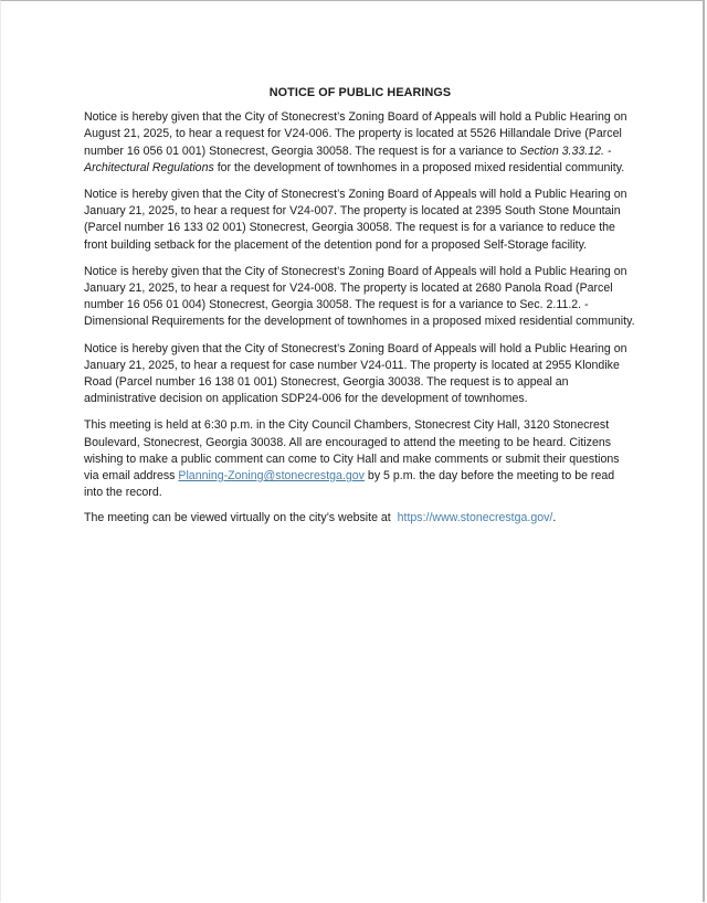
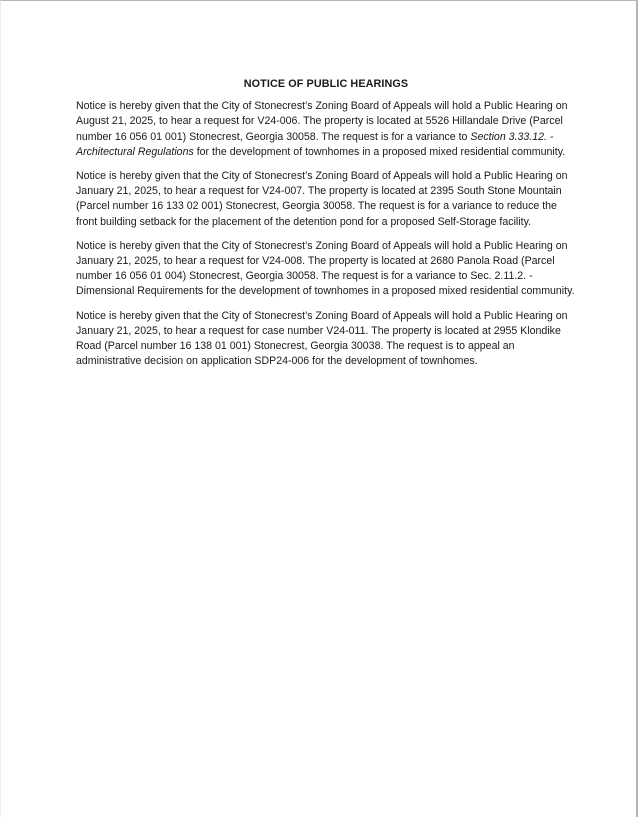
  NOTICE OF PUBLIC HEARINGS
  Notice is hereby given that the City of Stonecrest’s Zoning Board of Appeals will hold a Public Hearing on August 21, 2025, to hear a request for V24-006. The property is located at 5526 Hillandale Drive (Parcel number 16 056 01 001) Stonecrest, Georgia 30058. The request is for a variance to Section 3.33.12. - Architectural Regulations for the development of townhomes in a proposed mixed residential community.
  Notice is hereby given that the City of Stonecrest’s Zoning Board of Appeals will hold a Public Hearing on January 21, 2025, to hear a request for V24-007. The property is located at 2395 South Stone Mountain (Parcel number 16 133 02 001) Stonecrest, Georgia 30058. The request is for a variance to reduce the front building setback for the placement of the detention pond for a proposed Self-Storage facility.
  Notice is hereby given that the City of Stonecrest’s Zoning Board of Appeals will hold a Public Hearing on January 21, 2025, to hear a request for V24-008. The property is located at 2680 Panola Road (Parcel number 16 056 01 004) Stonecrest, Georgia 30058. The request is for a variance to Sec. 2.11.2. - Dimensional Requirements for the development of townhomes in a proposed mixed residential community.
  Notice is hereby given that the City of Stonecrest’s Zoning Board of Appeals will hold a Public Hearing on January 21, 2025, to hear a request for case number V24-011. The property is located at 2955 Klondike Road (Parcel number 16 138 01 001) Stonecrest, Georgia 30038. The request is to appeal an administrative decision on application SDP24-006 for the development of townhomes.
- This meeting is held at 6:30 p.m. in the City Council Chambers, Stonecrest City Hall, 3120 Stonecrest Boulevard, Stonecrest, Georgia 30038. All are encouraged to attend the meeting to be heard. Citizens wishing to make a public comment can come to City Hall and make comments or submit their questions via email address Planning-Zoning@stonecrestga.gov by 5 p.m. the day before the meeting to be read into the record.
- The meeting can be viewed virtually on the city’s website at https://www.stonecrestga.gov/.
